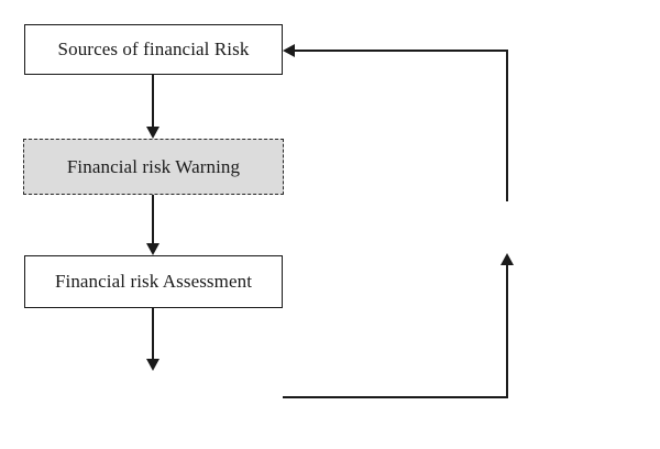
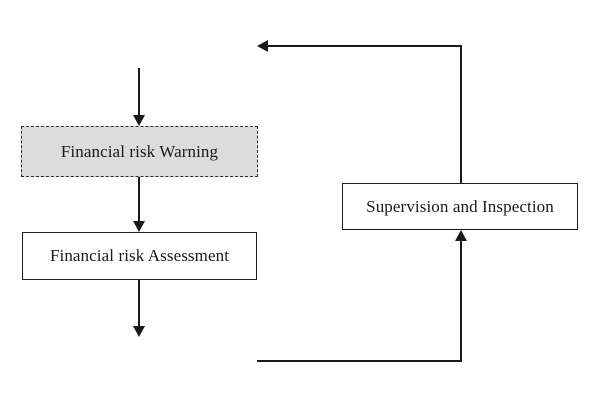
- Sources of financial Risk
  Financial risk Warning
  Financial risk Assessment
+ Supervision and Inspection
